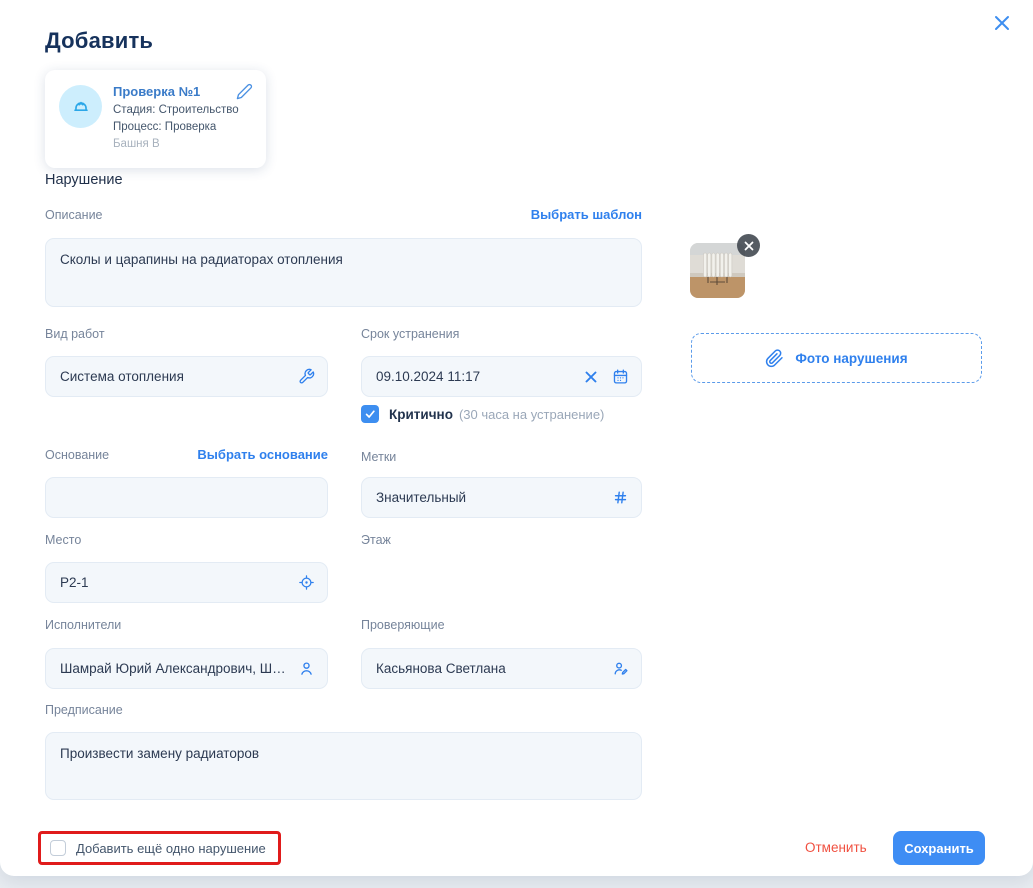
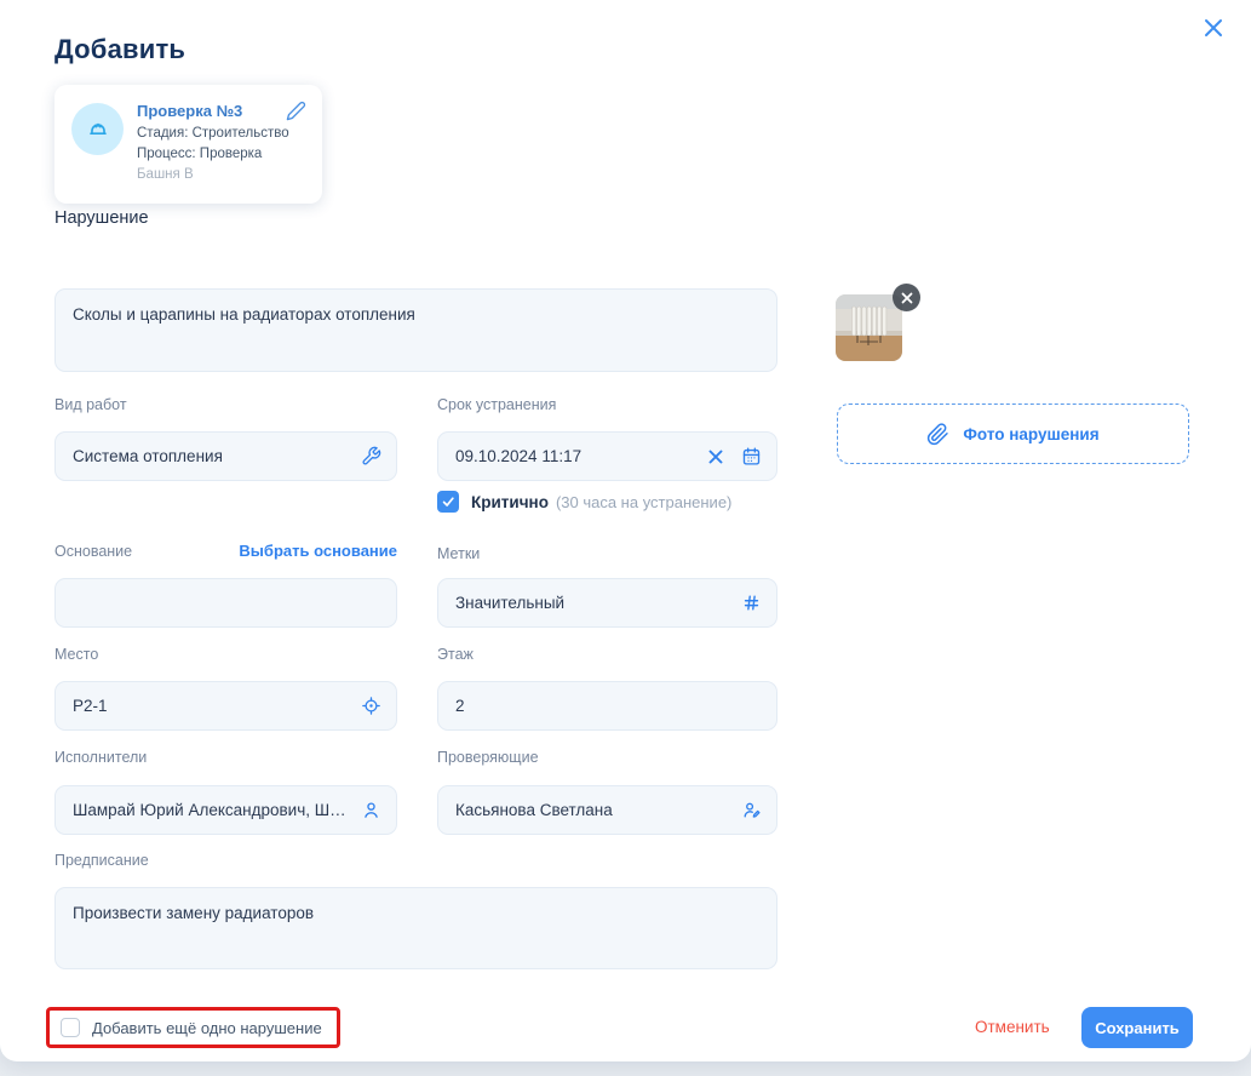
  Добавить
- Проверка №1
+ Проверка №3
  Стадия: Строительство
  Процесс: Проверка
  Башня В
  Нарушение
- Описание
- Выбрать шаблон
  Сколы и царапины на радиаторах отопления
  Вид работ
  Срок устранения
  Система отопления
  09.10.2024 11:17
  Критично
  (30 часа на устранение)
  Основание
  Выбрать основание
  Метки
  Значительный
  Место
  Этаж
  Р2-1
+ 2
  Исполнители
  Проверяющие
  Шамрай Юрий Александрович, Шал
  Касьянова Светлана
  Предписание
  Произвести замену радиаторов
  Фото нарушения
  Добавить ещё одно нарушение
  Отменить
  Сохранить
